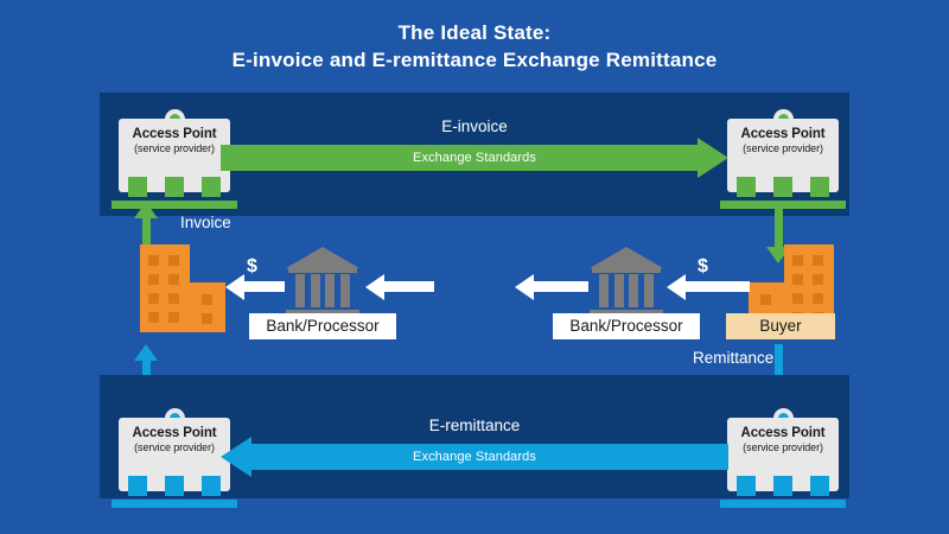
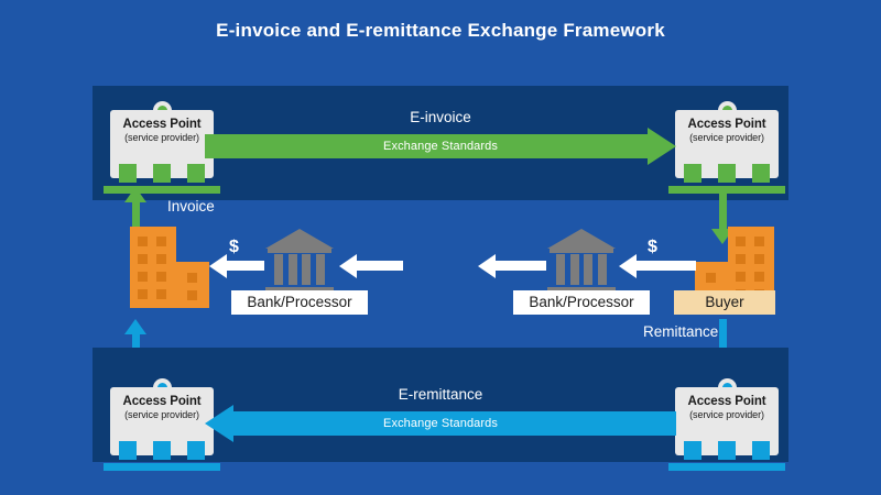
- The Ideal State:
- E-invoice and E-remittance Exchange Remittance
+ E-invoice and E-remittance Exchange Framework
  Access Point
  (service provider)
  Access Point
  (service provider)
  E-invoice
  Exchange Standards
  Invoice
  Remittance
  Bank/Processor
  Bank/Processor
  Buyer
  $
  $
  Access Point
  (service provider)
  Access Point
  (service provider)
  E-remittance
  Exchange Standards
